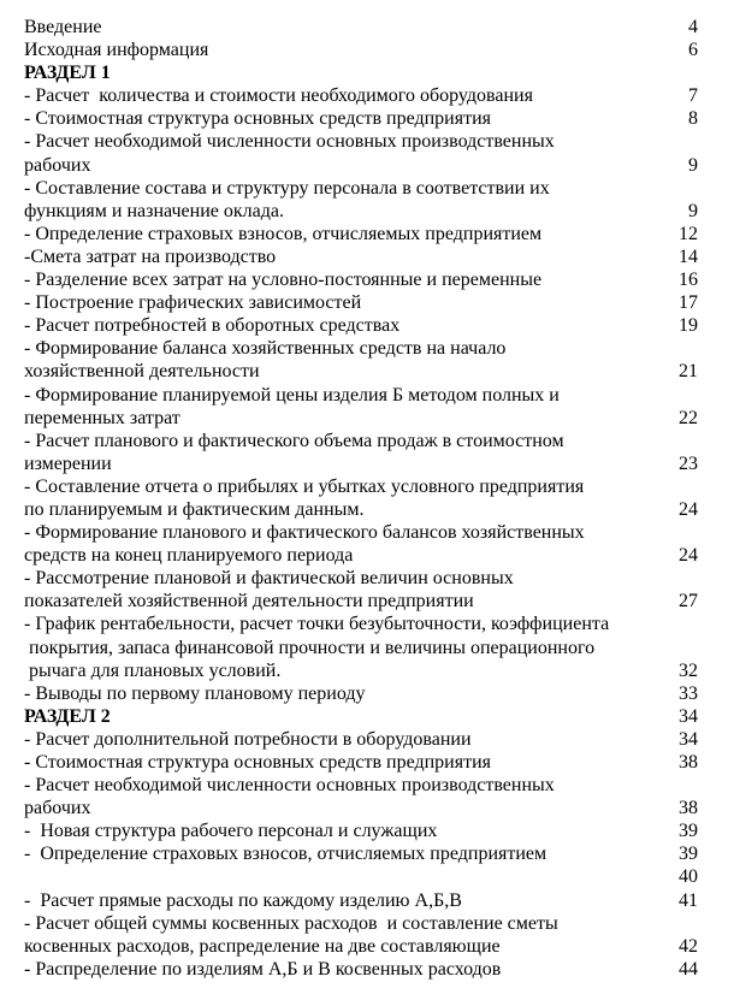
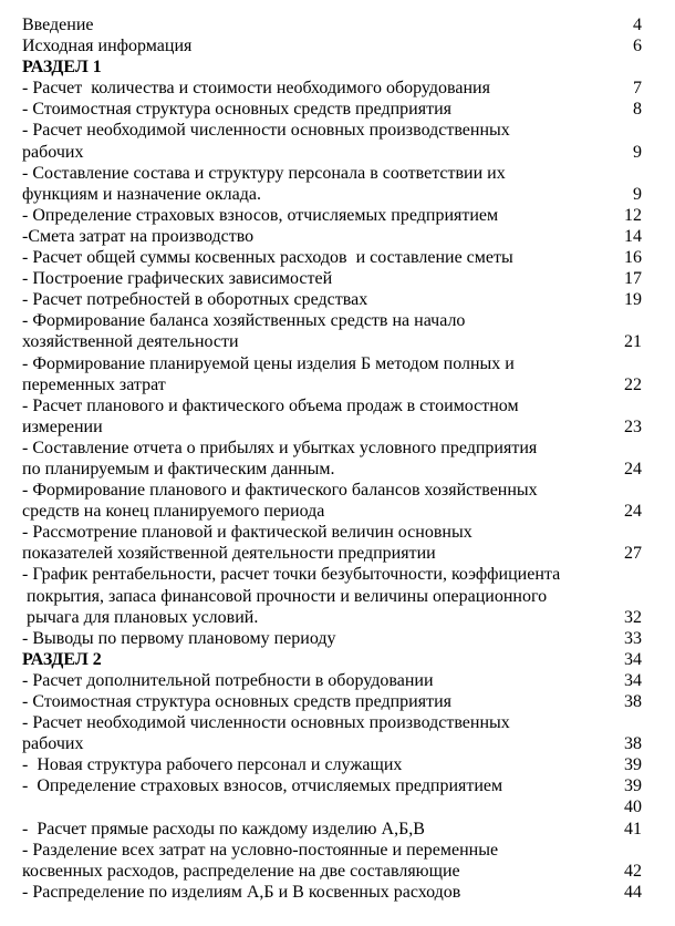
  Введение
  4
  Исходная информация
  6
  РАЗДЕЛ 1
  - Расчет количества и стоимости необходимого оборудования
  7
  - Стоимостная структура основных средств предприятия
  8
  - Расчет необходимой численности основных производственных
  рабочих
  9
  - Составление состава и структуру персонала в соответствии их
  функциям и назначение оклада.
  9
  - Определение страховых взносов, отчисляемых предприятием
  12
  -Смета затрат на производство
  14
- - Разделение всех затрат на условно-постоянные и переменные
+ - Расчет общей суммы косвенных расходов и составление сметы
  16
  - Построение графических зависимостей
  17
  - Расчет потребностей в оборотных средствах
  19
  - Формирование баланса хозяйственных средств на начало
  хозяйственной деятельности
  21
  - Формирование планируемой цены изделия Б методом полных и
  переменных затрат
  22
  - Расчет планового и фактического объема продаж в стоимостном
  измерении
  23
  - Составление отчета о прибылях и убытках условного предприятия
  по планируемым и фактическим данным.
  24
  - Формирование планового и фактического балансов хозяйственных
  средств на конец планируемого периода
  24
  - Рассмотрение плановой и фактической величин основных
  показателей хозяйственной деятельности предприятии
  27
  - График рентабельности, расчет точки безубыточности, коэффициента
  покрытия, запаса финансовой прочности и величины операционного
  рычага для плановых условий.
  32
  - Выводы по первому плановому периоду
  33
  РАЗДЕЛ 2
  34
  - Расчет дополнительной потребности в оборудовании
  34
  - Стоимостная структура основных средств предприятия
  38
  - Расчет необходимой численности основных производственных
  рабочих
  38
  - Новая структура рабочего персонал и служащих
  39
  - Определение страховых взносов, отчисляемых предприятием
  39
  40
  - Расчет прямые расходы по каждому изделию А,Б,В
  41
- - Расчет общей суммы косвенных расходов и составление сметы
+ - Разделение всех затрат на условно-постоянные и переменные
  косвенных расходов, распределение на две составляющие
  42
  - Распределение по изделиям А,Б и В косвенных расходов
  44
